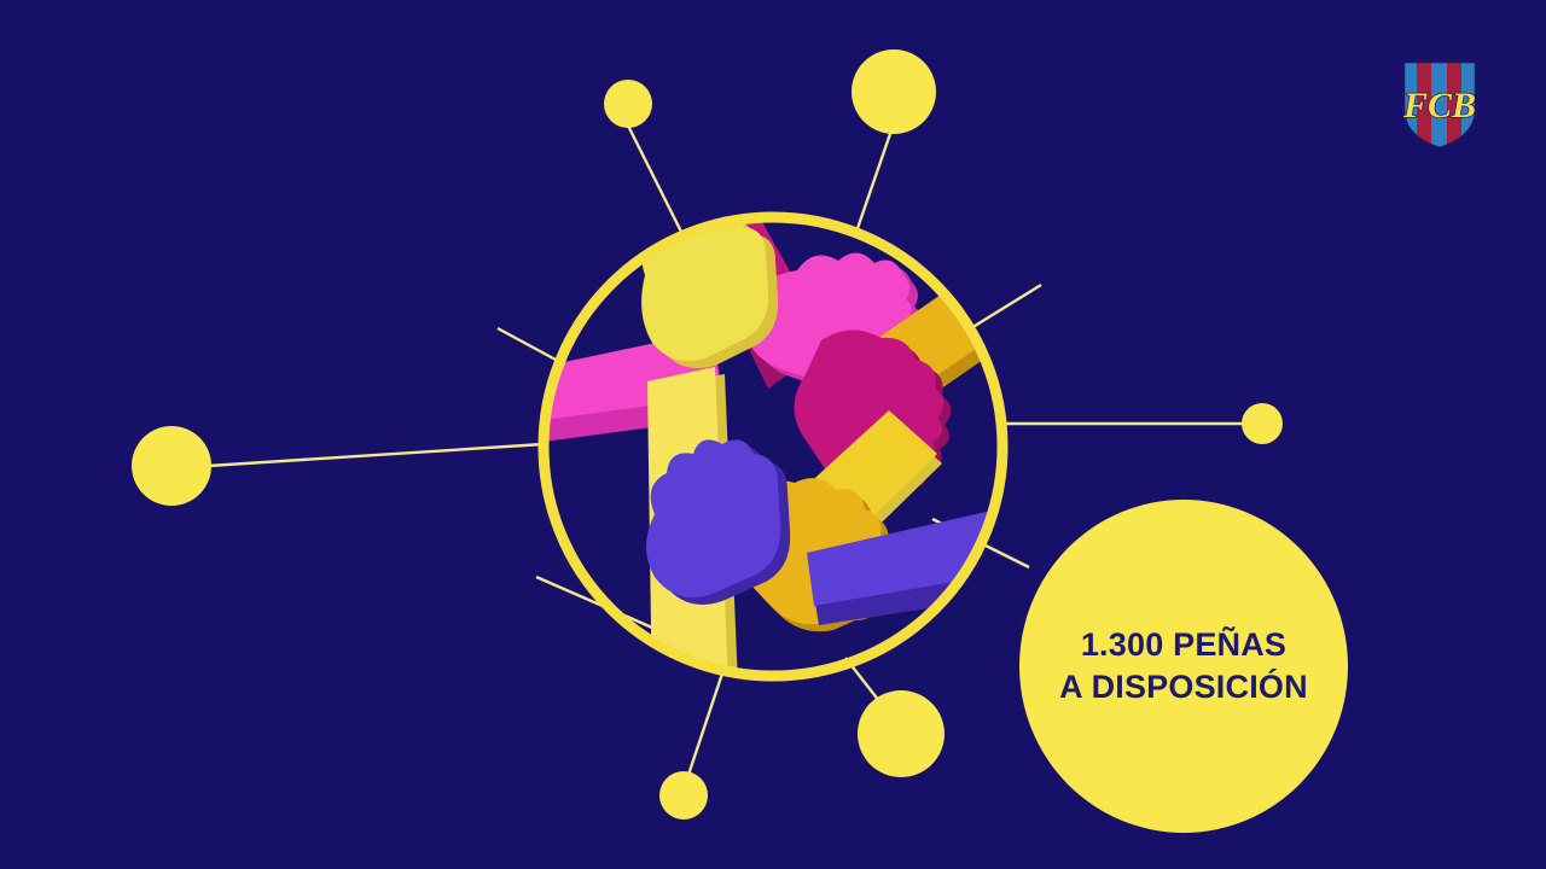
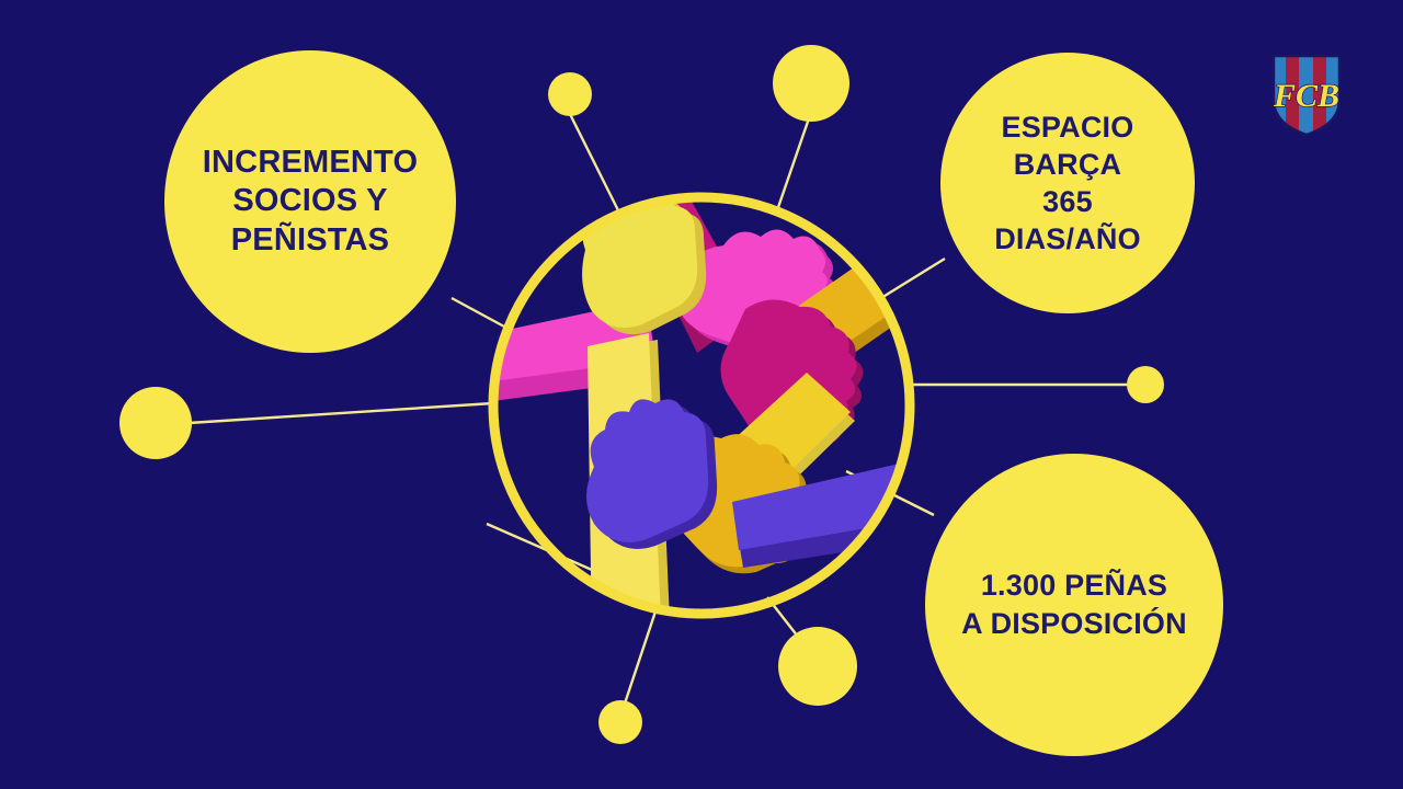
+ INCREMENTO
+ SOCIOS Y
+ PEÑISTAS
+ ESPACIO
+ BARÇA
+ 365
+ DIAS/AÑO
  1.300 PEÑAS
  A DISPOSICIÓN
  FCB
